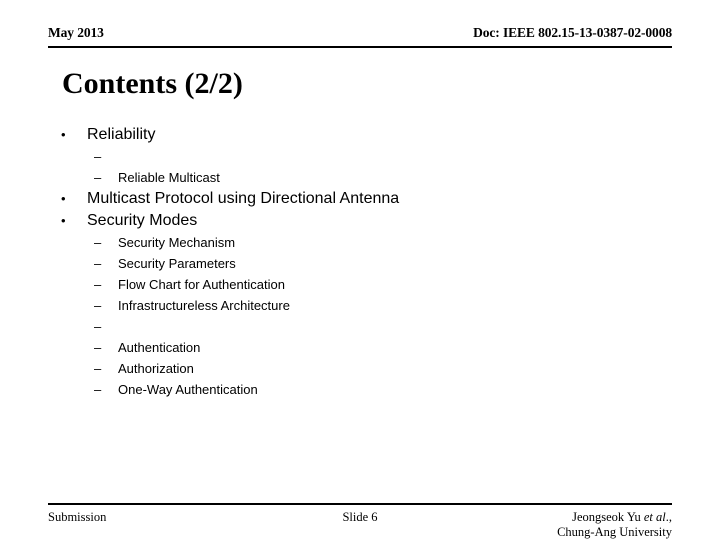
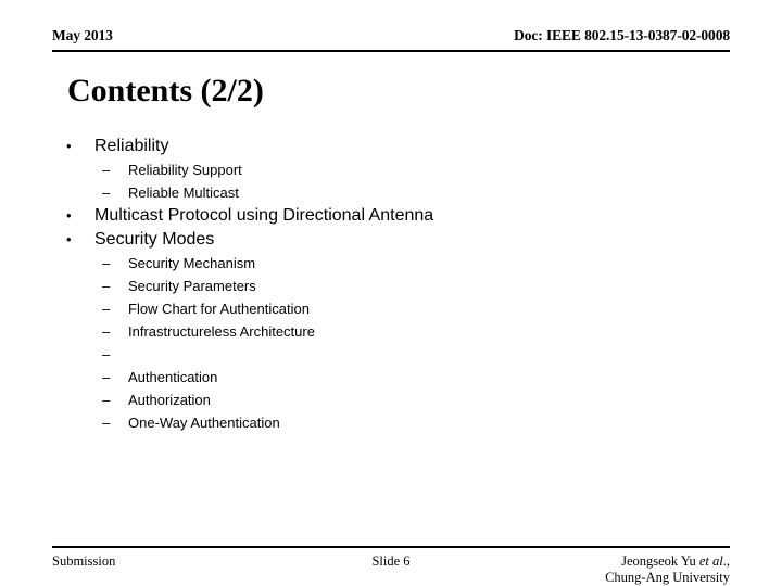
  May 2013
  Doc: IEEE 802.15-13-0387-02-0008
  Contents (2/2)
  •
  Reliability
  –
+ Reliability Support
  –
  Reliable Multicast
  •
  Multicast Protocol using Directional Antenna
  •
  Security Modes
  –
  Security Mechanism
  –
  Security Parameters
  –
  Flow Chart for Authentication
  –
  Infrastructureless Architecture
  –
  –
  Authentication
  –
  Authorization
  –
  One-Way Authentication
  Submission
  Slide 6
  Jeongseok Yu et al.,
  Chung-Ang University
